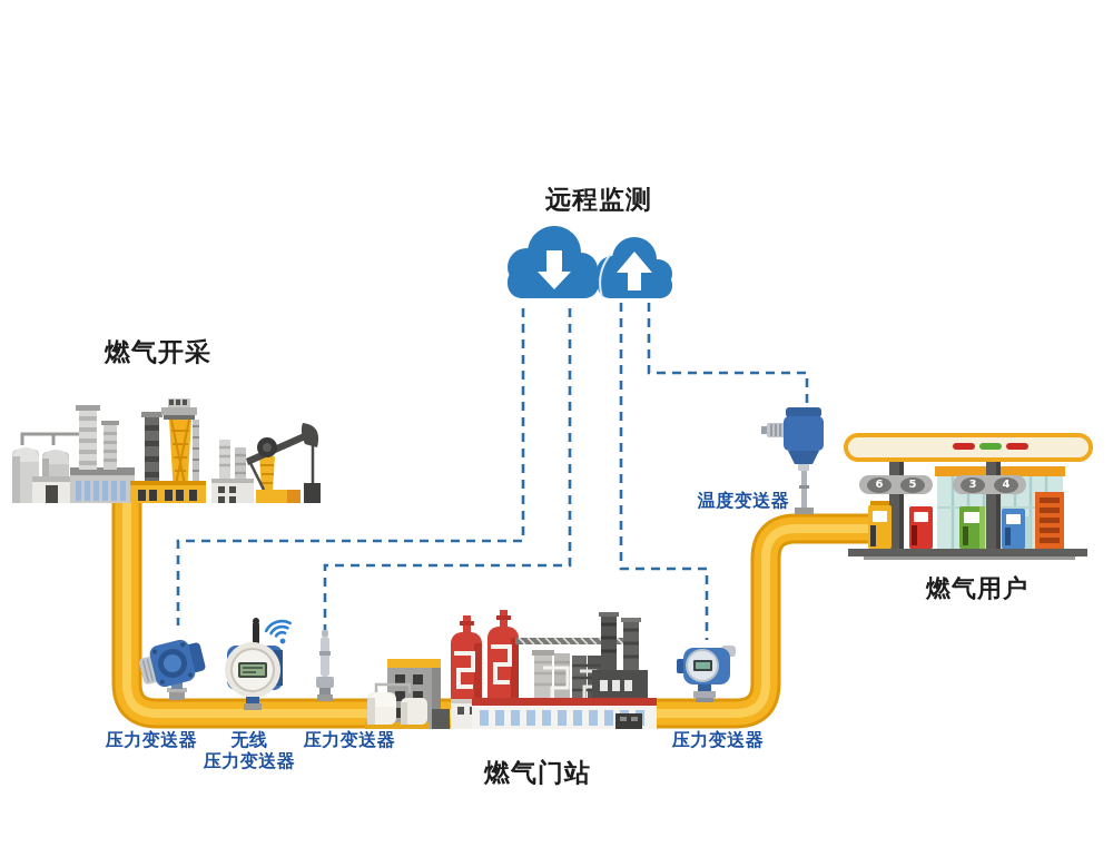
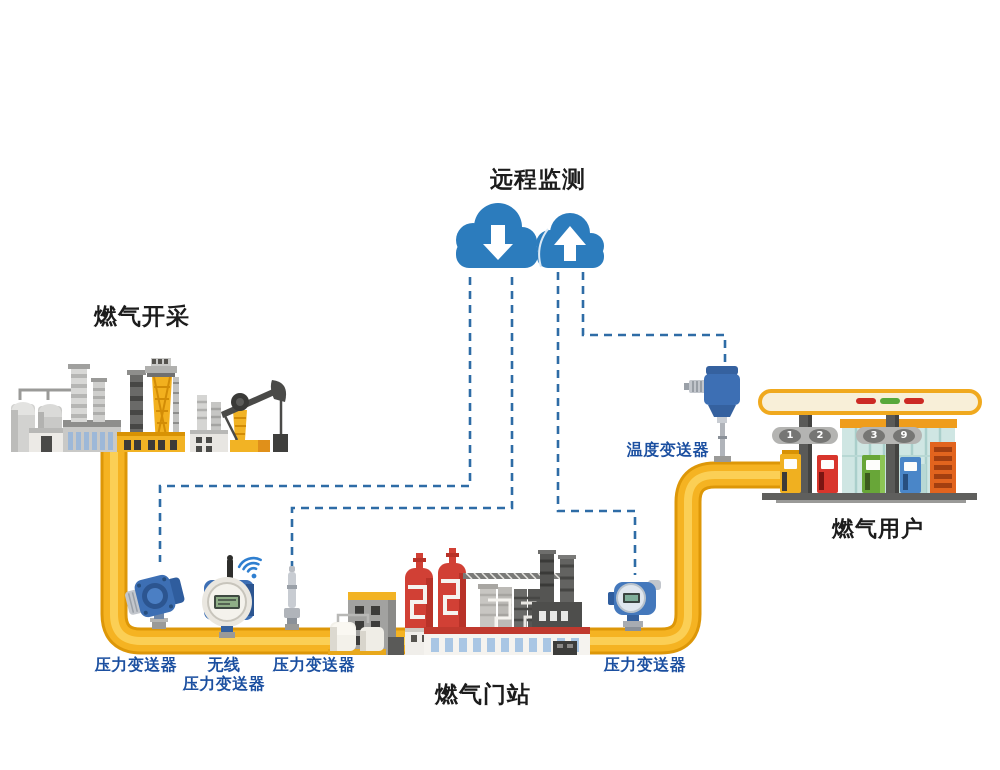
- 6
+ 1
- 5
+ 2
  3
- 4
+ 9
  远程监测
  燃气开采
  燃气门站
  燃气用户
  压力变送器
  无线
  压力变送器
  压力变送器
  压力变送器
  温度变送器
